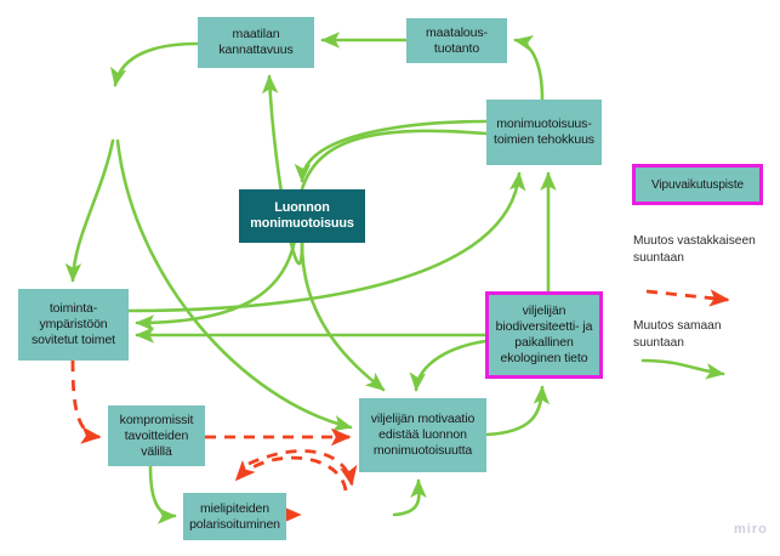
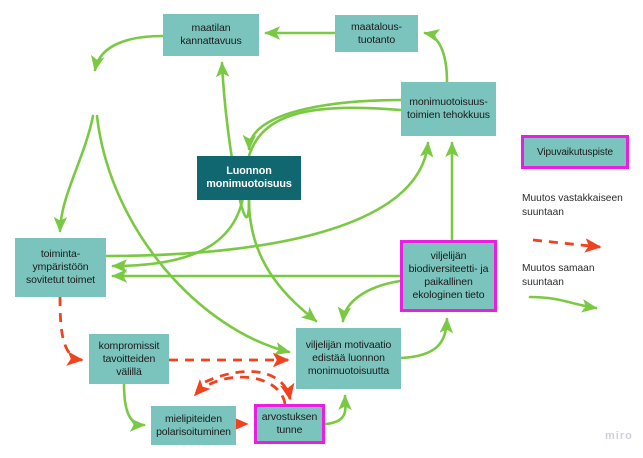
  maatilan kannattavuus
  maatalous- tuotanto
  monimuotoisuus- toimien tehokkuus
  Luonnon monimuotoisuus
  Vipuvaikutuspiste
  toiminta- ympäristöön sovitetut toimet
  viljelijän biodiversiteetti- ja paikallinen ekologinen tieto
  kompromissit tavoitteiden välillä
  viljelijän motivaatio edistää luonnon monimuotoisuutta
  mielipiteiden polarisoituminen
+ arvostuksen tunne
  Muutos vastakkaiseen
  suuntaan
  Muutos samaan
  suuntaan
  miro
